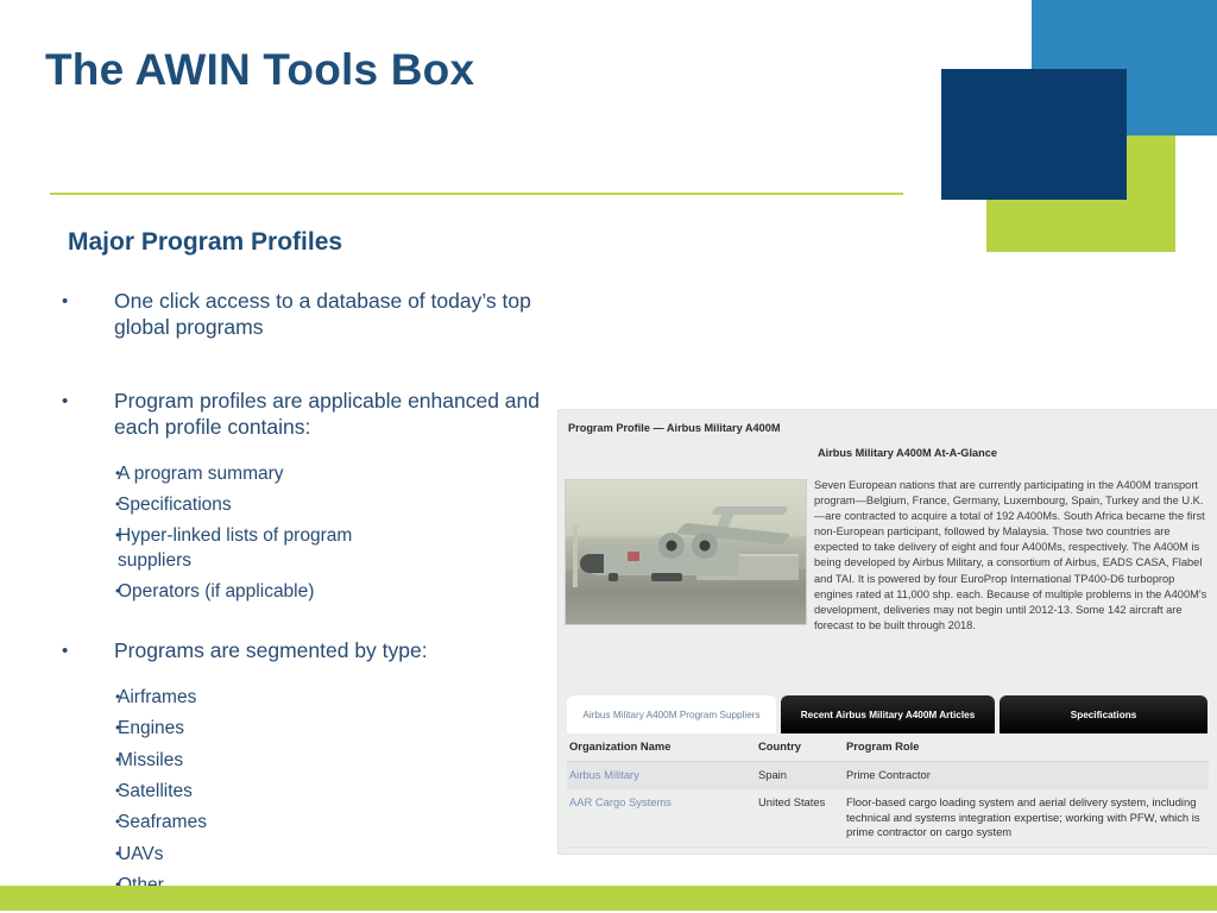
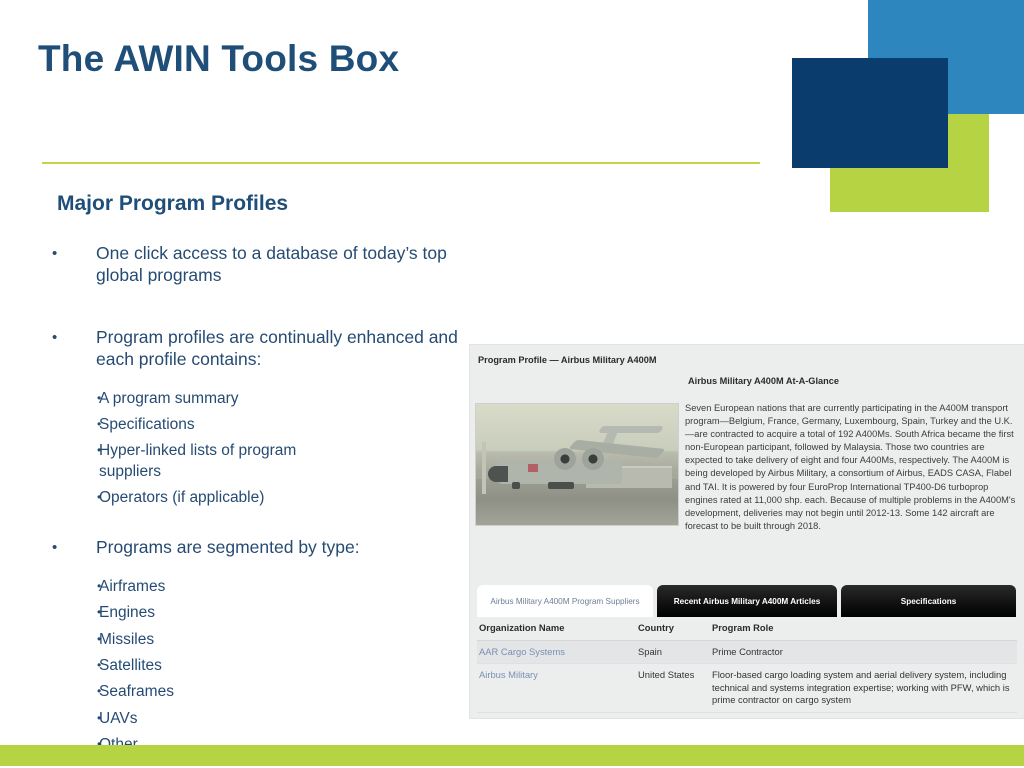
  The AWIN Tools Box
  Major Program Profiles
  •
  One click access to a database of today’s top global programs
  •
- Program profiles are applicable enhanced and each profile contains:
+ Program profiles are continually enhanced and each profile contains:
  •
  A program summary
  •
  Specifications
  •
  Hyper-linked lists of program suppliers
  •
  Operators (if applicable)
  •
  Programs are segmented by type:
  •
  Airframes
  •
  Engines
  •
  Missiles
  •
  Satellites
  •
  Seaframes
  •
  UAVs
  Program Profile — Airbus Military A400M
  Airbus Military A400M At-A-Glance
  Seven European nations that are currently participating in the A400M transport program—Belgium, France, Germany, Luxembourg, Spain, Turkey and the U.K.—are contracted to acquire a total of 192 A400Ms. South Africa became the first non-European participant, followed by Malaysia. Those two countries are expected to take delivery of eight and four A400Ms, respectively. The A400M is being developed by Airbus Military, a consortium of Airbus, EADS CASA, Flabel and TAI. It is powered by four EuroProp International TP400-D6 turboprop engines rated at 11,000 shp. each. Because of multiple problems in the A400M's development, deliveries may not begin until 2012-13. Some 142 aircraft are forecast to be built through 2018.
  Airbus Military A400M Program Suppliers
  Recent Airbus Military A400M Articles
  Specifications
  Organization Name
  Country
  Program Role
- Airbus Military
+ AAR Cargo Systems
  Spain
  Prime Contractor
- AAR Cargo Systems
+ Airbus Military
  United States
  Floor-based cargo loading system and aerial delivery system, including technical and systems integration expertise; working with PFW, which is prime contractor on cargo system
